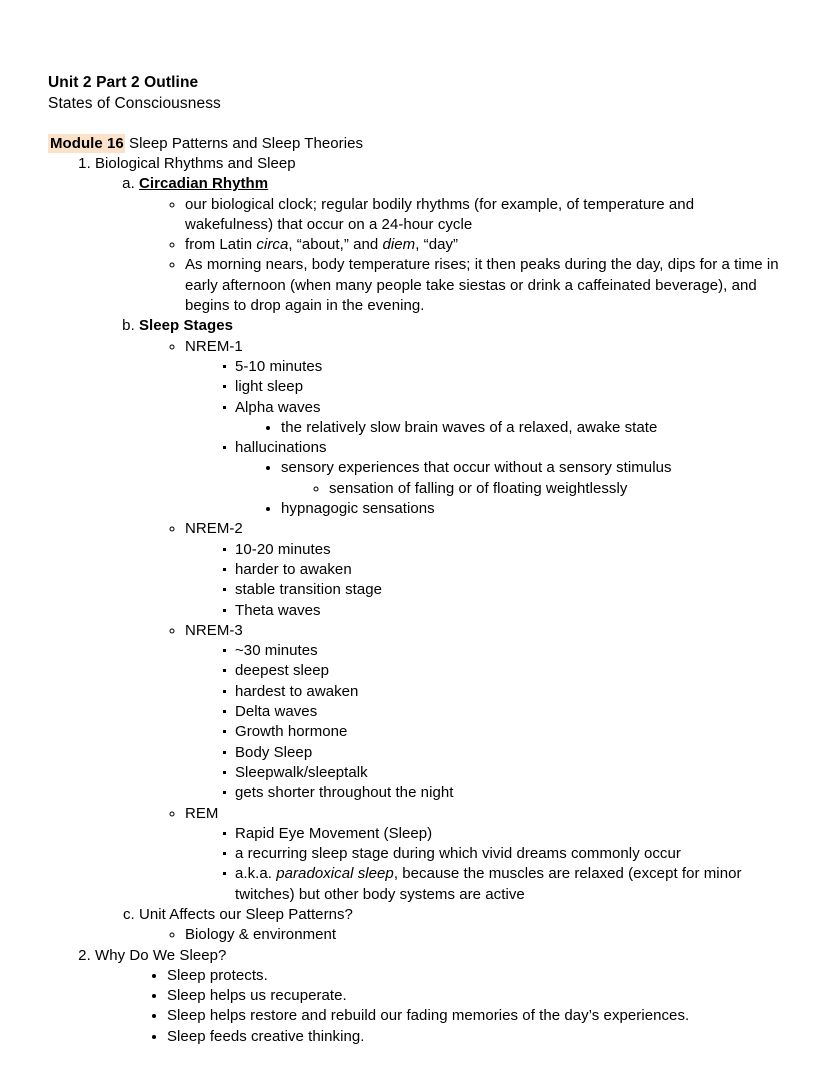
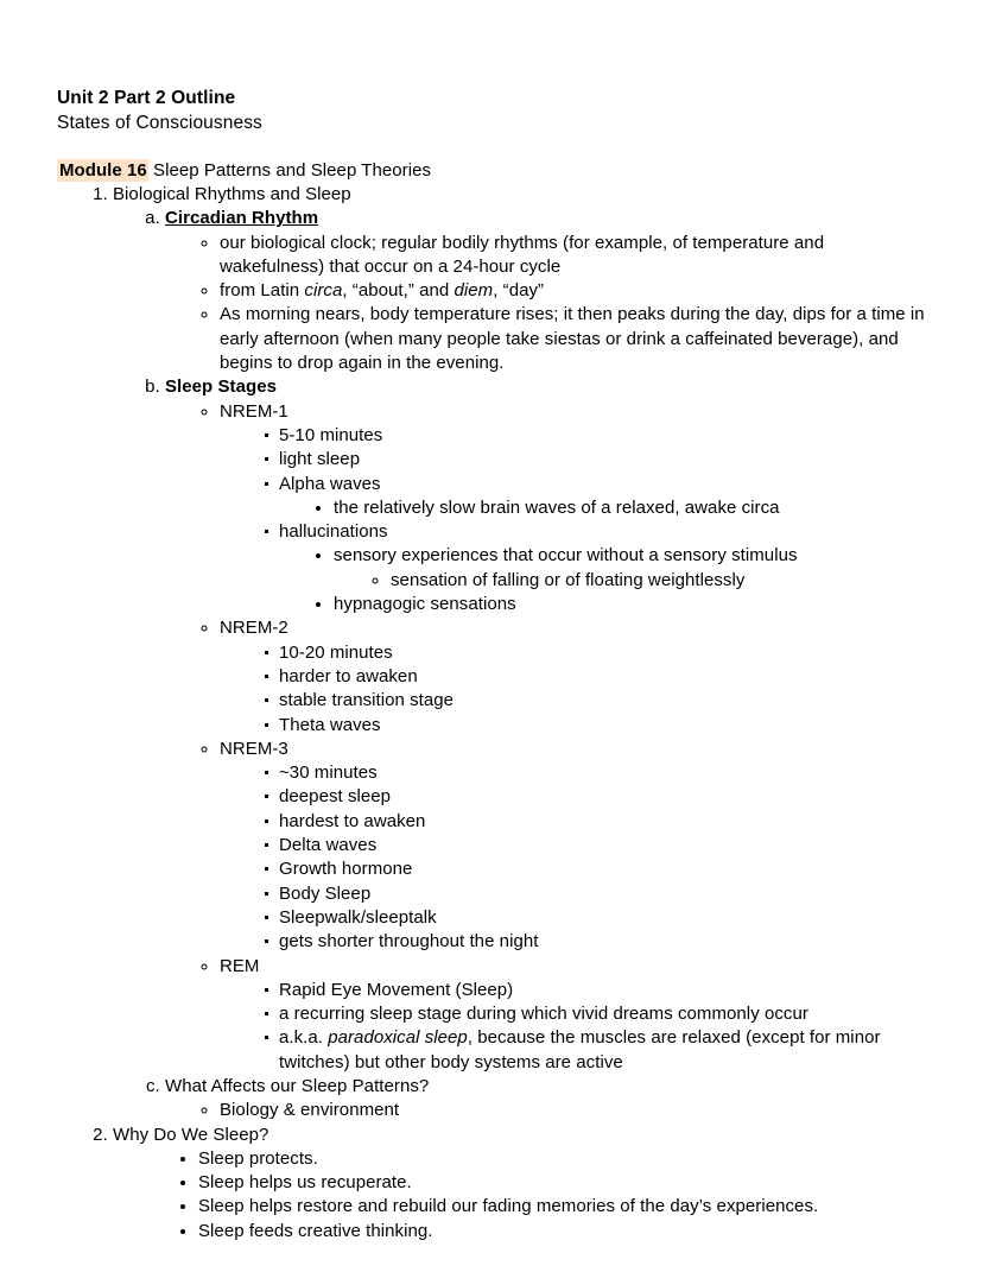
  Unit 2 Part 2 Outline
  States of Consciousness
  Module 16 Sleep Patterns and Sleep Theories
  Biological Rhythms and Sleep
  Circadian Rhythm
  our biological clock; regular bodily rhythms (for example, of temperature and wakefulness) that occur on a 24-hour cycle
  from Latin circa, “about,” and diem, “day”
  As morning nears, body temperature rises; it then peaks during the day, dips for a time in early afternoon (when many people take siestas or drink a caffeinated beverage), and begins to drop again in the evening.
  Sleep Stages
  NREM-1
  5-10 minutes
  light sleep
  Alpha waves
- the relatively slow brain waves of a relaxed, awake state
+ the relatively slow brain waves of a relaxed, awake circa
  hallucinations
  sensory experiences that occur without a sensory stimulus
  sensation of falling or of floating weightlessly
  hypnagogic sensations
  NREM-2
  10-20 minutes
  harder to awaken
  stable transition stage
  Theta waves
  NREM-3
  ~30 minutes
  deepest sleep
  hardest to awaken
  Delta waves
  Growth hormone
  Body Sleep
  Sleepwalk/sleeptalk
  gets shorter throughout the night
  REM
  Rapid Eye Movement (Sleep)
  a recurring sleep stage during which vivid dreams commonly occur
  a.k.a. paradoxical sleep, because the muscles are relaxed (except for minor twitches) but other body systems are active
- Unit Affects our Sleep Patterns?
+ What Affects our Sleep Patterns?
  Biology & environment
  Why Do We Sleep?
  Sleep protects.
  Sleep helps us recuperate.
  Sleep helps restore and rebuild our fading memories of the day’s experiences.
  Sleep feeds creative thinking.
